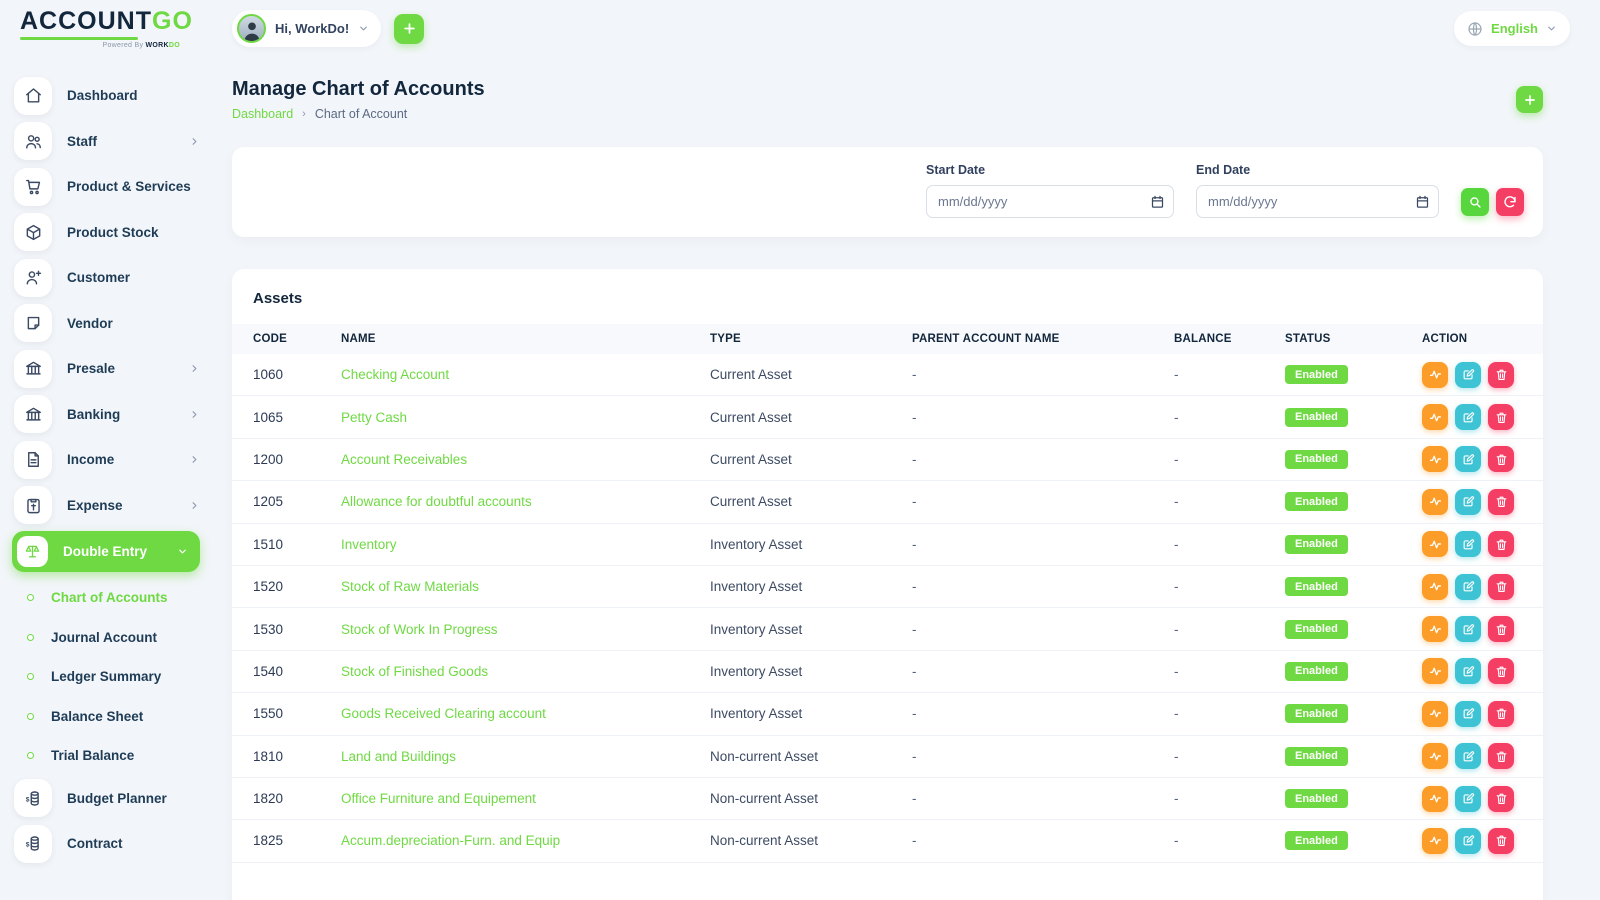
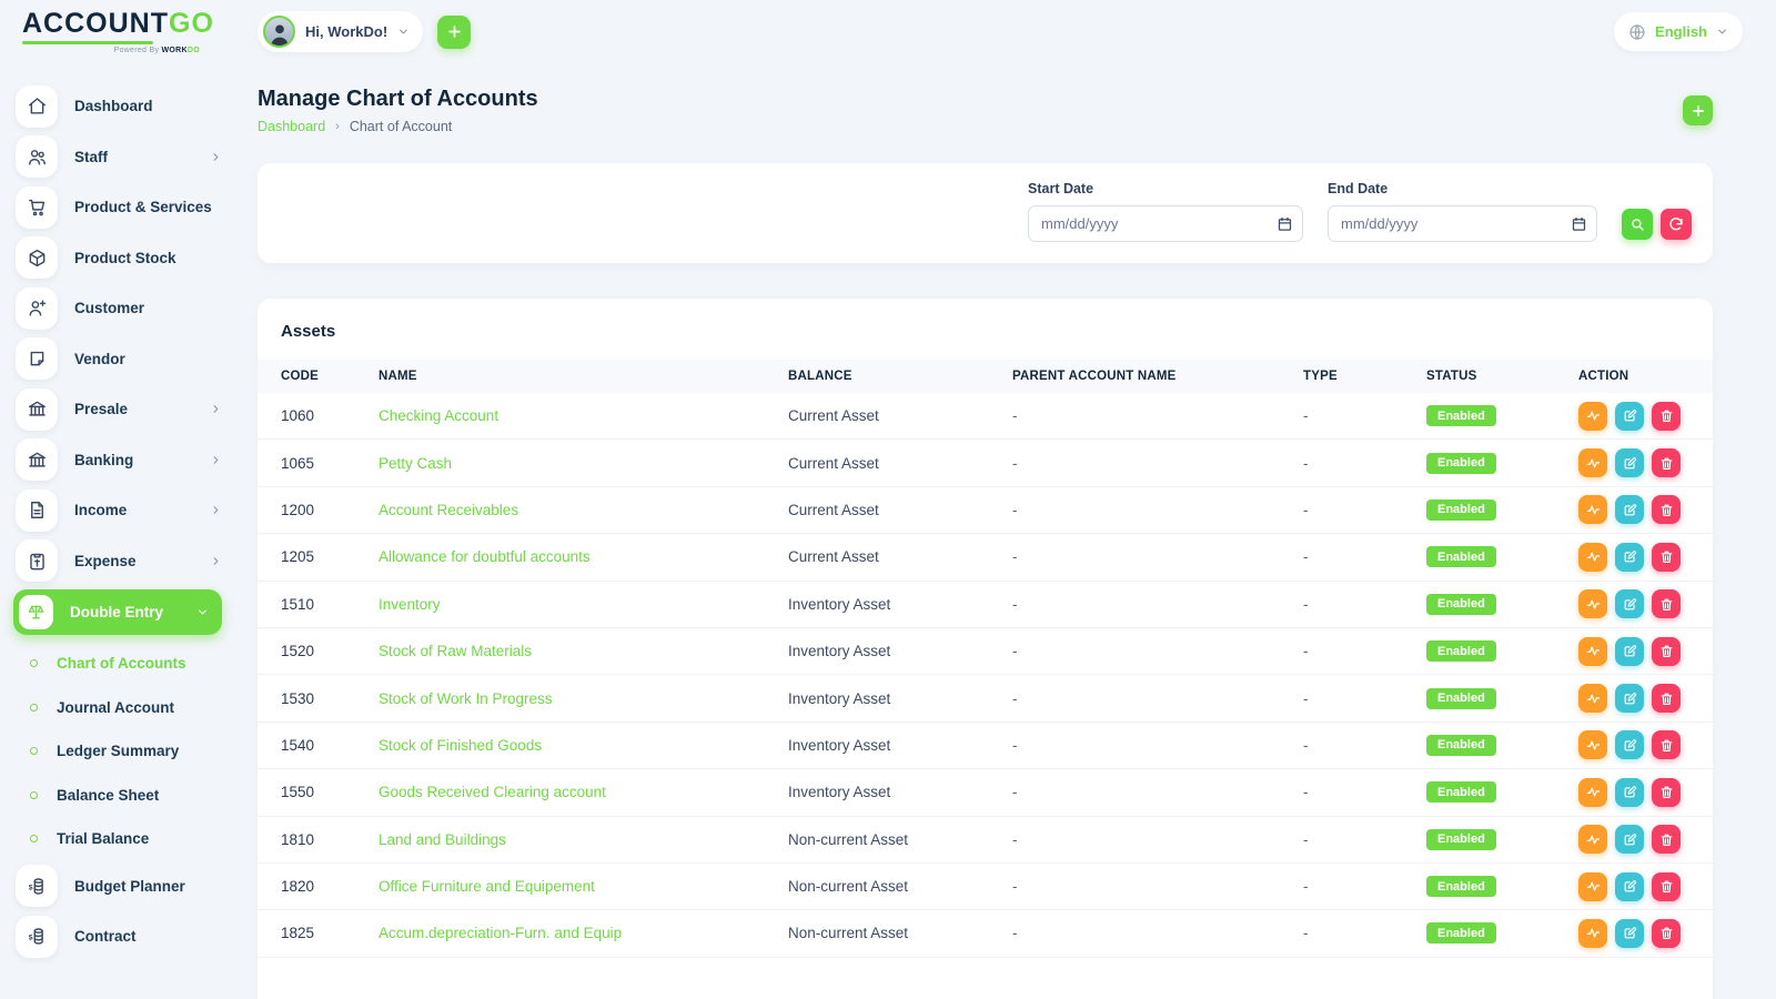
  ACCOUNTGO
  Hi, WorkDo!
  English
  Dashboard
  Staff
  Product & Services
  Product Stock
  Customer
  Vendor
  Presale
  Banking
  Income
  Expense
  Double Entry
  Chart of Accounts
  Journal Account
  Ledger Summary
  Balance Sheet
  Trial Balance
  Budget Planner
  Contract
  Manage Chart of Accounts
  Dashboard
  ›
  Chart of Account
  Start Date
  mm/dd/yyyy
  End Date
  mm/dd/yyyy
  Assets
  CODE
  NAME
- TYPE
+ BALANCE
  PARENT ACCOUNT NAME
- BALANCE
+ TYPE
  STATUS
  ACTION
  1060
  Checking Account
  Current Asset
  -
  -
  Enabled
  1065
  Petty Cash
  Current Asset
  -
  -
  Enabled
  1200
  Account Receivables
  Current Asset
  -
  -
  Enabled
  1205
  Allowance for doubtful accounts
  Current Asset
  -
  -
  Enabled
  1510
  Inventory
  Inventory Asset
  -
  -
  Enabled
  1520
  Stock of Raw Materials
  Inventory Asset
  -
  -
  Enabled
  1530
  Stock of Work In Progress
  Inventory Asset
  -
  -
  Enabled
  1540
  Stock of Finished Goods
  Inventory Asset
  -
  -
  Enabled
  1550
  Goods Received Clearing account
  Inventory Asset
  -
  -
  Enabled
  1810
  Land and Buildings
  Non-current Asset
  -
  -
  Enabled
  1820
  Office Furniture and Equipement
  Non-current Asset
  -
  -
  Enabled
  1825
  Accum.depreciation-Furn. and Equip
  Non-current Asset
  -
  -
  Enabled
